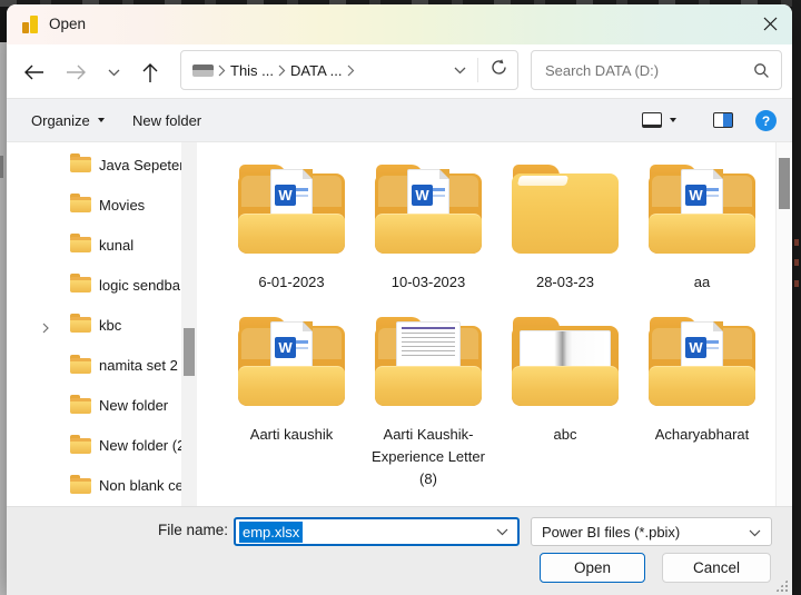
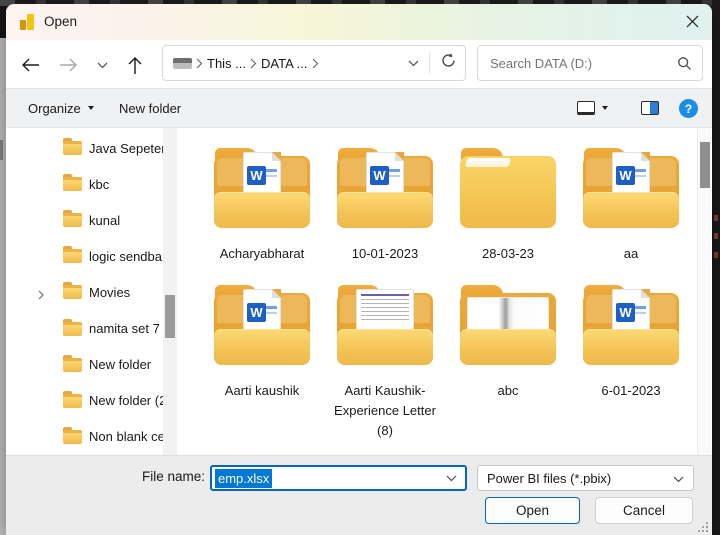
  Open
  This ...
  DATA ...
  Search DATA (D:)
  Organize
  New folder
  ?
  Java Sepete
- Movies
+ kbc
  kunal
  logic sendba
- kbc
+ Movies
- namita set 2
+ namita set 7
  New folder
  New folder (
  Non blank ce
  W
- 6-01-2023
+ Acharyabharat
  W
- 10-03-2023
+ 10-01-2023
  28-03-23
  W
  aa
  W
  Aarti kaushik
  Aarti Kaushik-Experience Letter (8)
  abc
  W
- Acharyabharat
+ 6-01-2023
  File name:
  emp.xlsx
  Power BI files (*.pbix)
  Open
  Cancel
